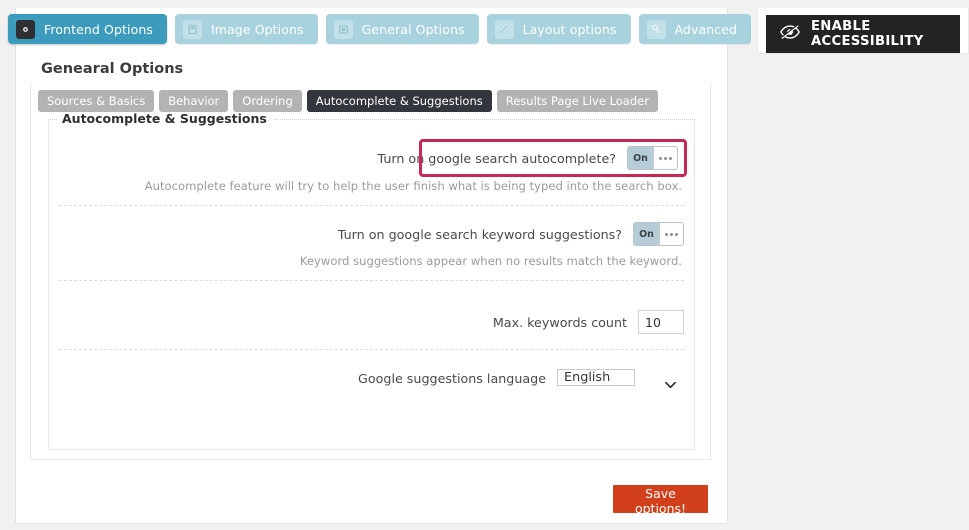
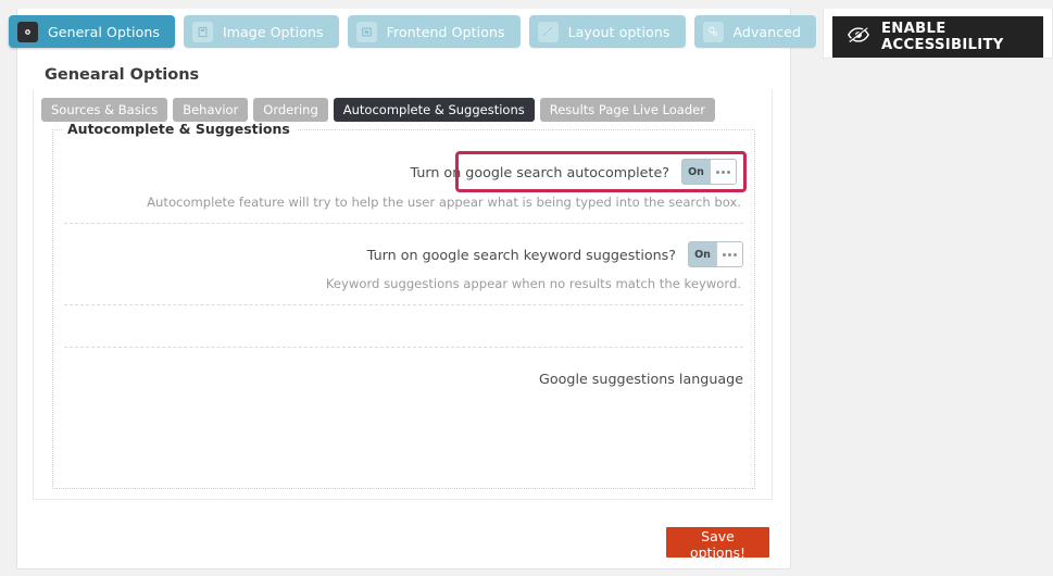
- Frontend Options
+ General Options
  Image Options
- General Options
+ Frontend Options
  Layout options
  Advanced
  Genearal Options
  Sources & Basics
  Behavior
  Ordering
  Autocomplete & Suggestions
  Results Page Live Loader
  Autocomplete & Suggestions
  Turn on google search autocomplete?
  On
- Autocomplete feature will try to help the user finish what is being typed into the search box.
+ Autocomplete feature will try to help the user appear what is being typed into the search box.
  Turn on google search keyword suggestions?
  On
  Keyword suggestions appear when no results match the keyword.
- Max. keywords count
- 10
  Google suggestions language
- English
  Save options!
  ENABLE ACCESSIBILITY
